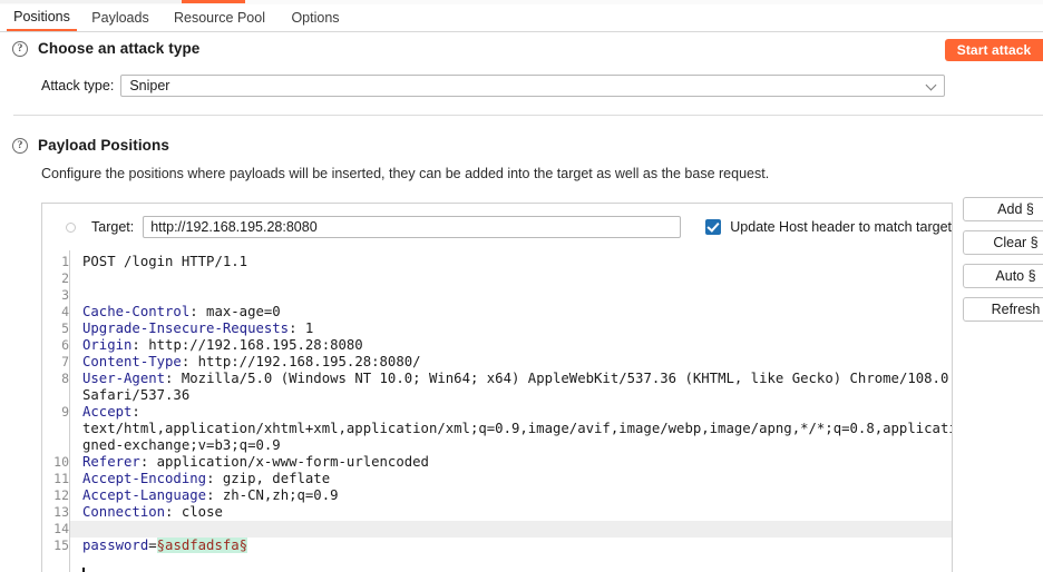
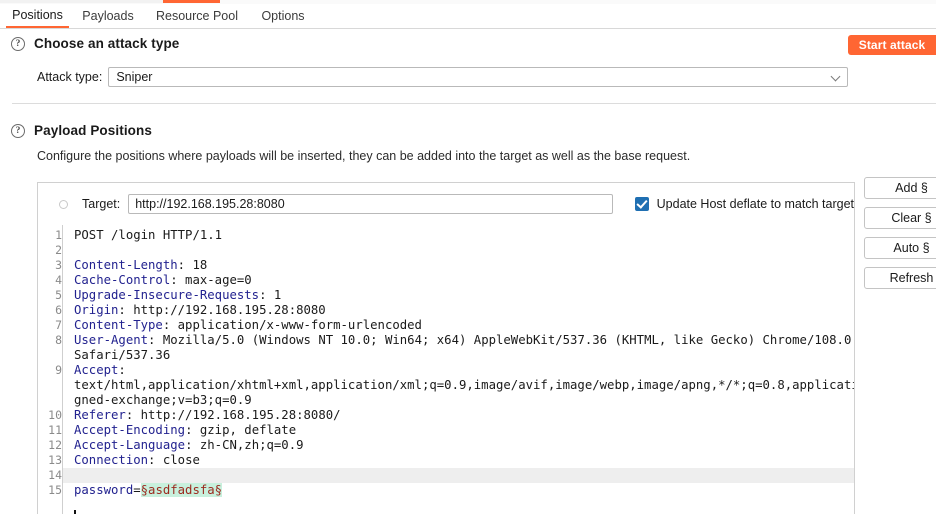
  Positions
  Payloads
  Resource Pool
  Options
  ?
  Choose an attack type
  Start attack
  Attack type:
  Sniper
  ?
  Payload Positions
  Configure the positions where payloads will be inserted, they can be added into the target as well as the base request.
  Target:
  http://192.168.195.28:8080
- Update Host header to match target
+ Update Host deflate to match target
  1
  2
  3
  4
  5
  6
  7
  8
  9
  10
  11
  12
  13
  14
  15
  POST /login HTTP/1.1
+ Content-Length: 18
  Cache-Control: max-age=0
  Upgrade-Insecure-Requests: 1
  Origin: http://192.168.195.28:8080
- Content-Type: http://192.168.195.28:8080/
+ Content-Type: application/x-www-form-urlencoded
  User-Agent: Mozilla/5.0 (Windows NT 10.0; Win64; x64) AppleWebKit/537.36 (KHTML, like Gecko) Chrome/108.0
  Safari/537.36
  Accept:
  text/html,application/xhtml+xml,application/xml;q=0.9,image/avif,image/webp,image/apng,*/*;q=0.8,applicat
  gned-exchange;v=b3;q=0.9
- Referer: application/x-www-form-urlencoded
+ Referer: http://192.168.195.28:8080/
  Accept-Encoding: gzip, deflate
  Accept-Language: zh-CN,zh;q=0.9
  Connection: close
  password=§asdfadsfa§
  Add §
  Clear §
  Auto §
  Refresh
